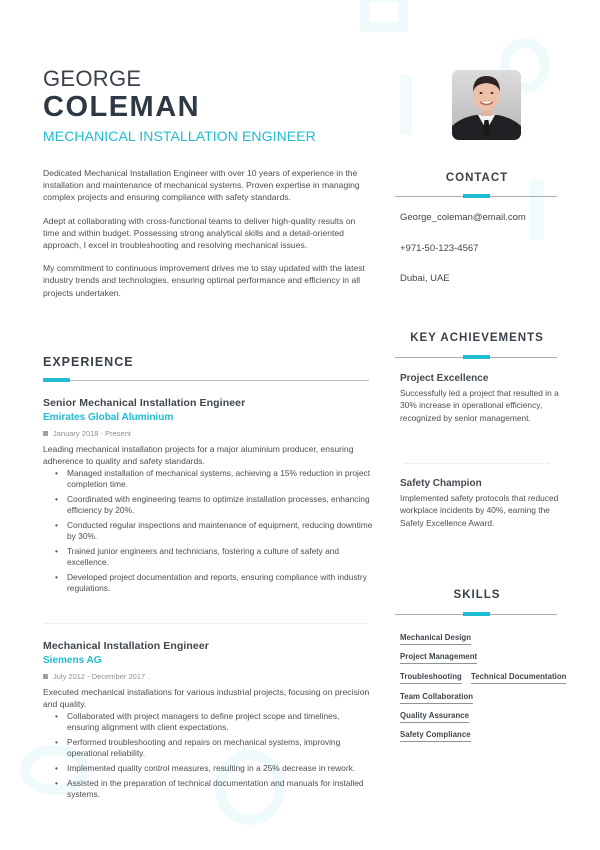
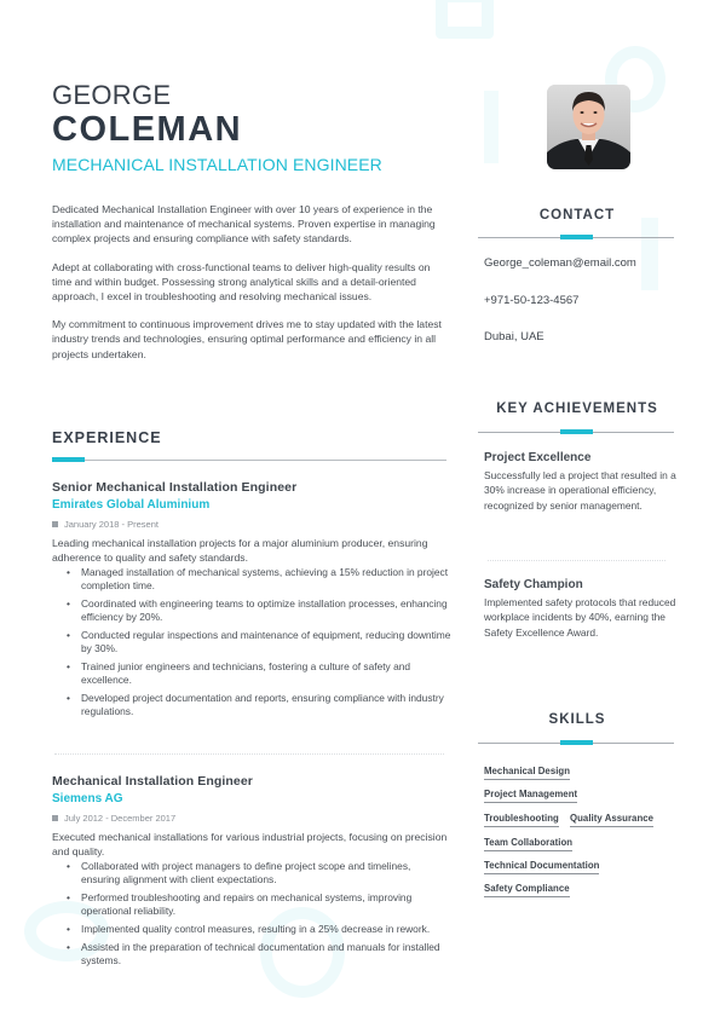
  GEORGE
  COLEMAN
  MECHANICAL INSTALLATION ENGINEER
  Dedicated Mechanical Installation Engineer with over 10 years of experience in the installation and maintenance of mechanical systems. Proven expertise in managing complex projects and ensuring compliance with safety standards.
  Adept at collaborating with cross-functional teams to deliver high-quality results on time and within budget. Possessing strong analytical skills and a detail-oriented approach, I excel in troubleshooting and resolving mechanical issues.
  My commitment to continuous improvement drives me to stay updated with the latest industry trends and technologies, ensuring optimal performance and efficiency in all projects undertaken.
  EXPERIENCE
  Senior Mechanical Installation Engineer
  Emirates Global Aluminium
  January 2018 - Present
  Leading mechanical installation projects for a major aluminium producer, ensuring adherence to quality and safety standards.
  Managed installation of mechanical systems, achieving a 15% reduction in project completion time.
  Coordinated with engineering teams to optimize installation processes, enhancing efficiency by 20%.
  Conducted regular inspections and maintenance of equipment, reducing downtime by 30%.
  Trained junior engineers and technicians, fostering a culture of safety and excellence.
  Developed project documentation and reports, ensuring compliance with industry regulations.
  Mechanical Installation Engineer
  Siemens AG
  July 2012 - December 2017
  Executed mechanical installations for various industrial projects, focusing on precision and quality.
  Collaborated with project managers to define project scope and timelines, ensuring alignment with client expectations.
  Performed troubleshooting and repairs on mechanical systems, improving operational reliability.
  Implemented quality control measures, resulting in a 25% decrease in rework.
  Assisted in the preparation of technical documentation and manuals for installed systems.
  CONTACT
  George_coleman@email.com
  +971-50-123-4567
  Dubai, UAE
  KEY ACHIEVEMENTS
  Project Excellence
  Successfully led a project that resulted in a 30% increase in operational efficiency, recognized by senior management.
  Safety Champion
  Implemented safety protocols that reduced workplace incidents by 40%, earning the Safety Excellence Award.
  SKILLS
  Mechanical Design
  Project Management
  Troubleshooting
- Technical Documentation
+ Quality Assurance
  Team Collaboration
- Quality Assurance
+ Technical Documentation
  Safety Compliance
